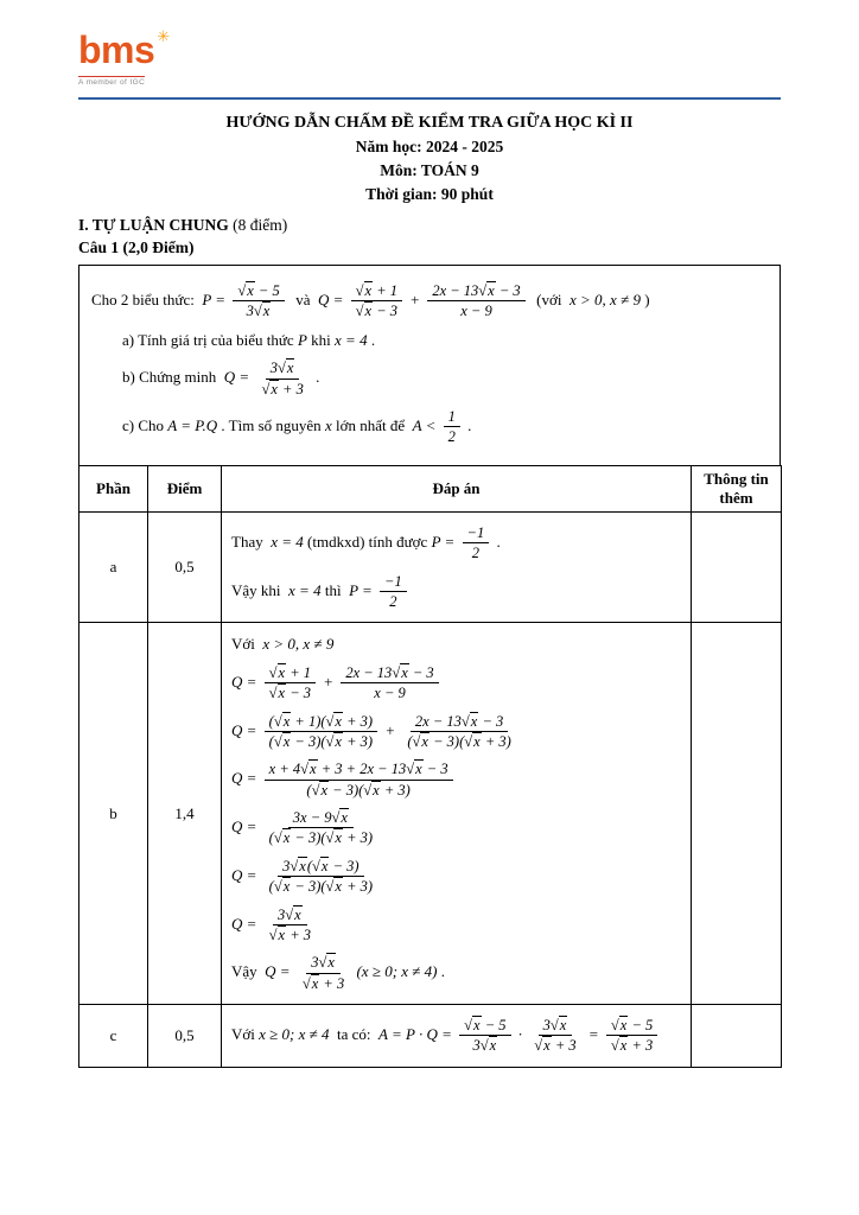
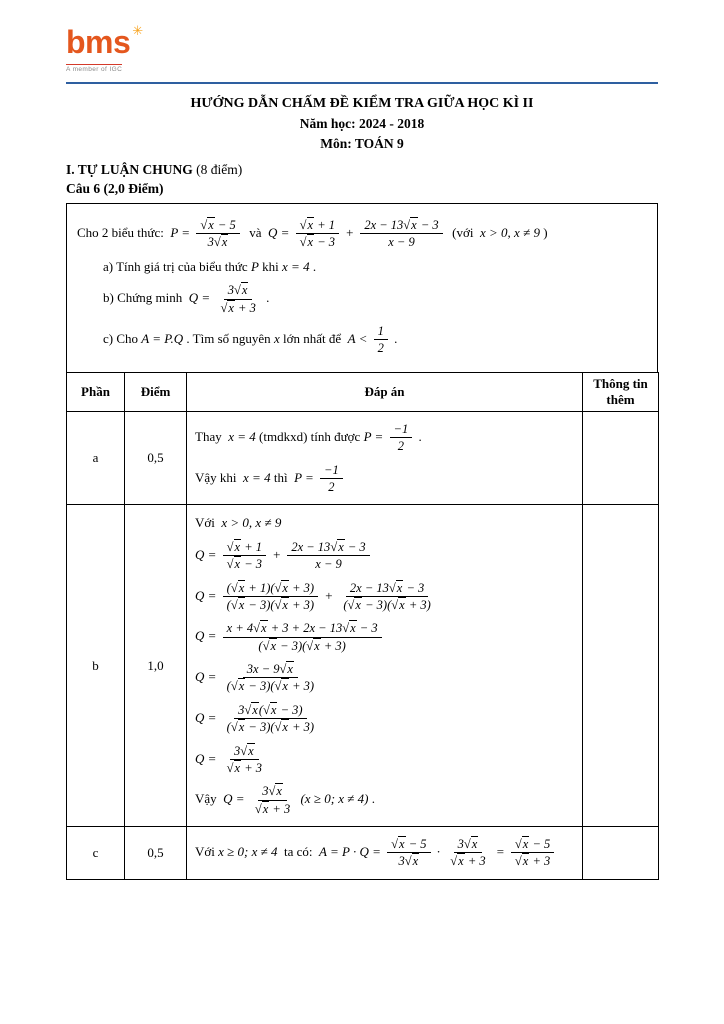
  bms
  ✳
  HƯỚNG DẪN CHẤM ĐỀ KIỂM TRA GIỮA HỌC KÌ II
- Năm học: 2024 - 2025
+ Năm học: 2024 - 2018
  Môn: TOÁN 9
- Thời gian: 90 phút
  I. TỰ LUẬN CHUNG (8 điểm)
- Câu 1 (2,0 Điểm)
+ Câu 6 (2,0 Điểm)
  Cho 2 biểu thức: P =
  √x − 5
  3√x
  và Q =
  √x + 1
  √x − 3
  +
  2x − 13√x − 3
  x − 9
  (với x > 0, x ≠ 9 )
  a) Tính giá trị của biểu thức P khi x = 4 .
  b) Chứng minh Q =
  3√x
  √x + 3
  .
  c) Cho A = P.Q . Tìm số nguyên x lớn nhất để A <
  1
  2
  .
  Phần	Điểm	Đáp án	Thông tin thêm
  a	0,5	Thay x = 4 (tmdkxd) tính được P = −12 .Vậy khi x = 4 thì P = −12
- b	1,4	Với x > 0, x ≠ 9Q = √x + 1√x − 3 + 2x − 13√x − 3x − 9Q = (√x + 1)(√x + 3)(√x − 3)(√x + 3) + 2x − 13√x − 3(√x − 3)(√x + 3)Q = x + 4√x + 3 + 2x − 13√x − 3(√x − 3)(√x + 3)Q = 3x − 9√x(√x − 3)(√x + 3)Q = 3√x(√x − 3)(√x − 3)(√x + 3)Q = 3√x√x + 3Vậy Q = 3√x√x + 3 (x ≥ 0; x ≠ 4) .
+ b	1,0	Với x > 0, x ≠ 9Q = √x + 1√x − 3 + 2x − 13√x − 3x − 9Q = (√x + 1)(√x + 3)(√x − 3)(√x + 3) + 2x − 13√x − 3(√x − 3)(√x + 3)Q = x + 4√x + 3 + 2x − 13√x − 3(√x − 3)(√x + 3)Q = 3x − 9√x(√x − 3)(√x + 3)Q = 3√x(√x − 3)(√x − 3)(√x + 3)Q = 3√x√x + 3Vậy Q = 3√x√x + 3 (x ≥ 0; x ≠ 4) .
  c	0,5	Với x ≥ 0; x ≠ 4 ta có: A = P · Q = √x − 53√x · 3√x√x + 3 = √x − 5√x + 3
